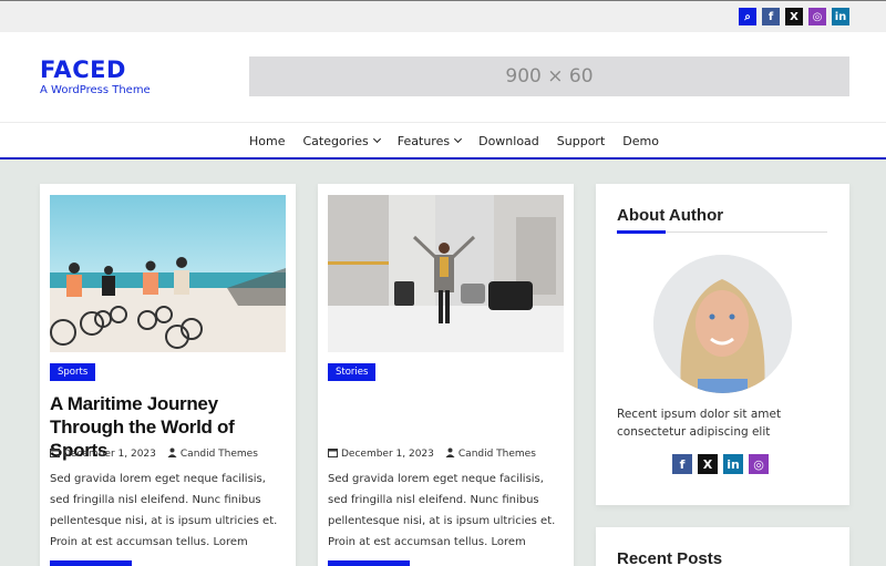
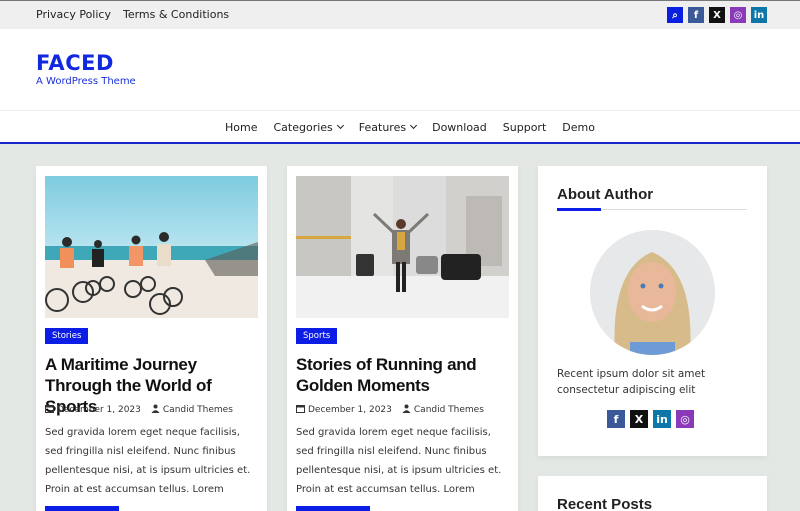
+ Privacy Policy
+ Terms & Conditions
  ⌕
  f
  X
  ◎
  in
  FACED
  A WordPress Theme
- 900 × 60
  Home
  Categories
  Features
  Download
  Support
  Demo
- Sports
+ Stories
  A Maritime Journey Through the World of ports
  December 1, 2023
  Candid Themes
  Sed gravida lorem eget neque facilisis, sed fringilla nisl eleifend. Nunc finibus pellentesque nisi, at is ipsum ultricies et. Proin at est accumsan tellus. Lorem
- Stories
+ Sports
+ Stories of Running and Golden Moments
  December 1, 2023
  Candid Themes
  Sed gravida lorem eget neque facilisis, sed fringilla nisl eleifend. Nunc finibus pellentesque nisi, at is ipsum ultricies et. Proin at est accumsan tellus. Lorem
  About Author
  Recent ipsum dolor sit amet consectetur adipiscing elit
  f
  X
  in
  ◎
  Recent Posts
